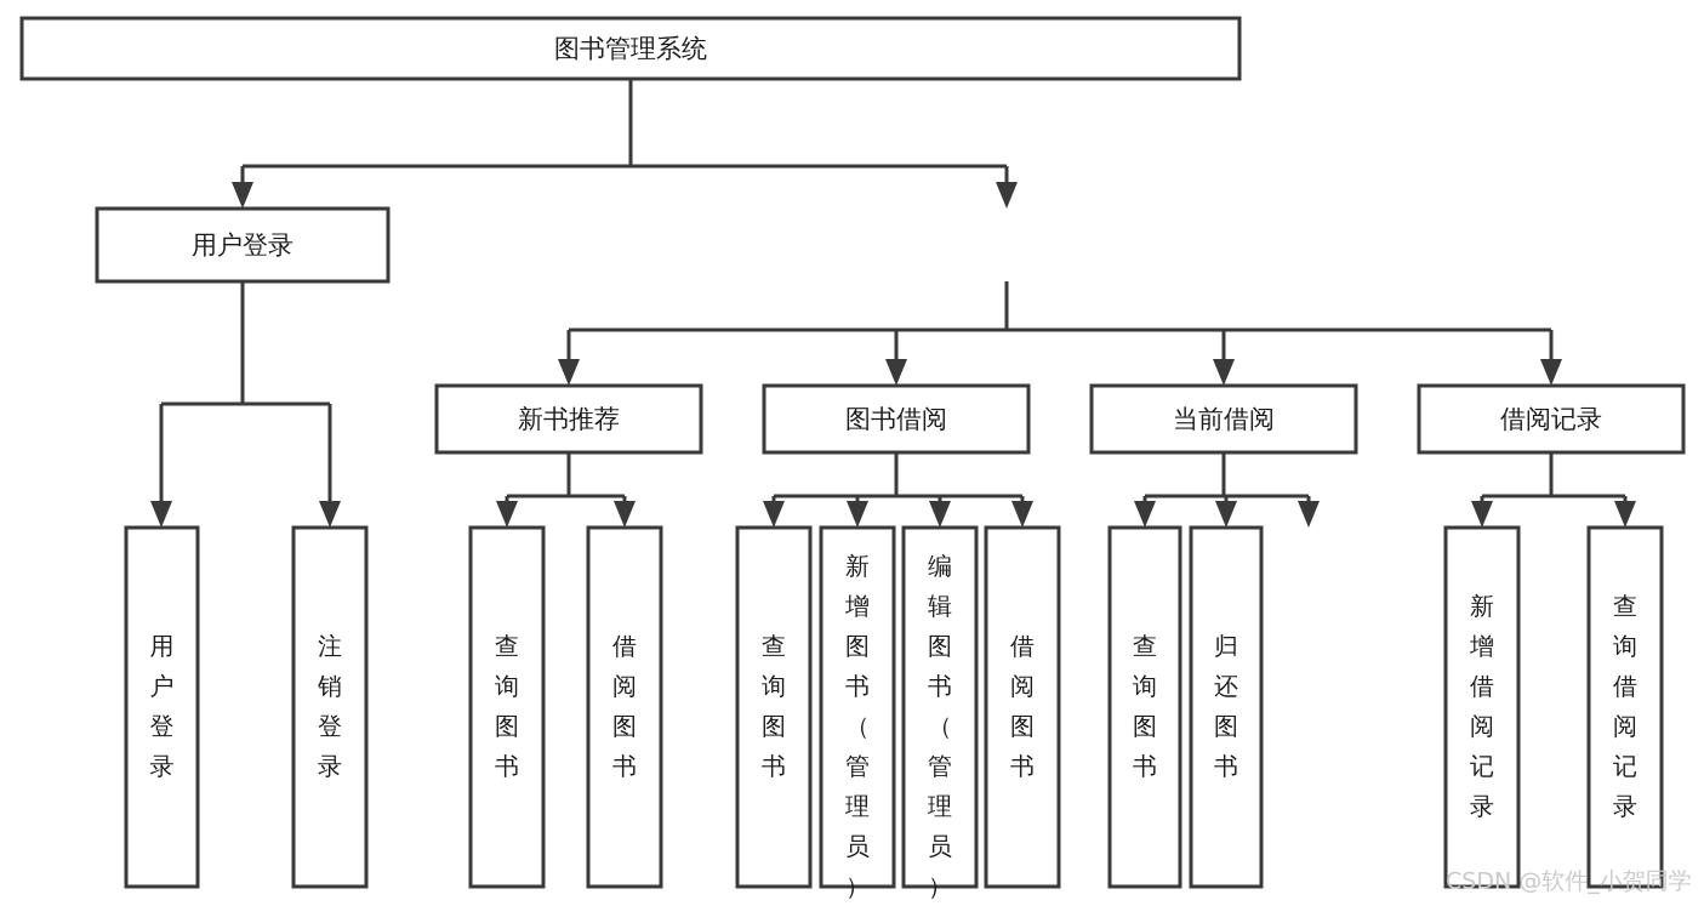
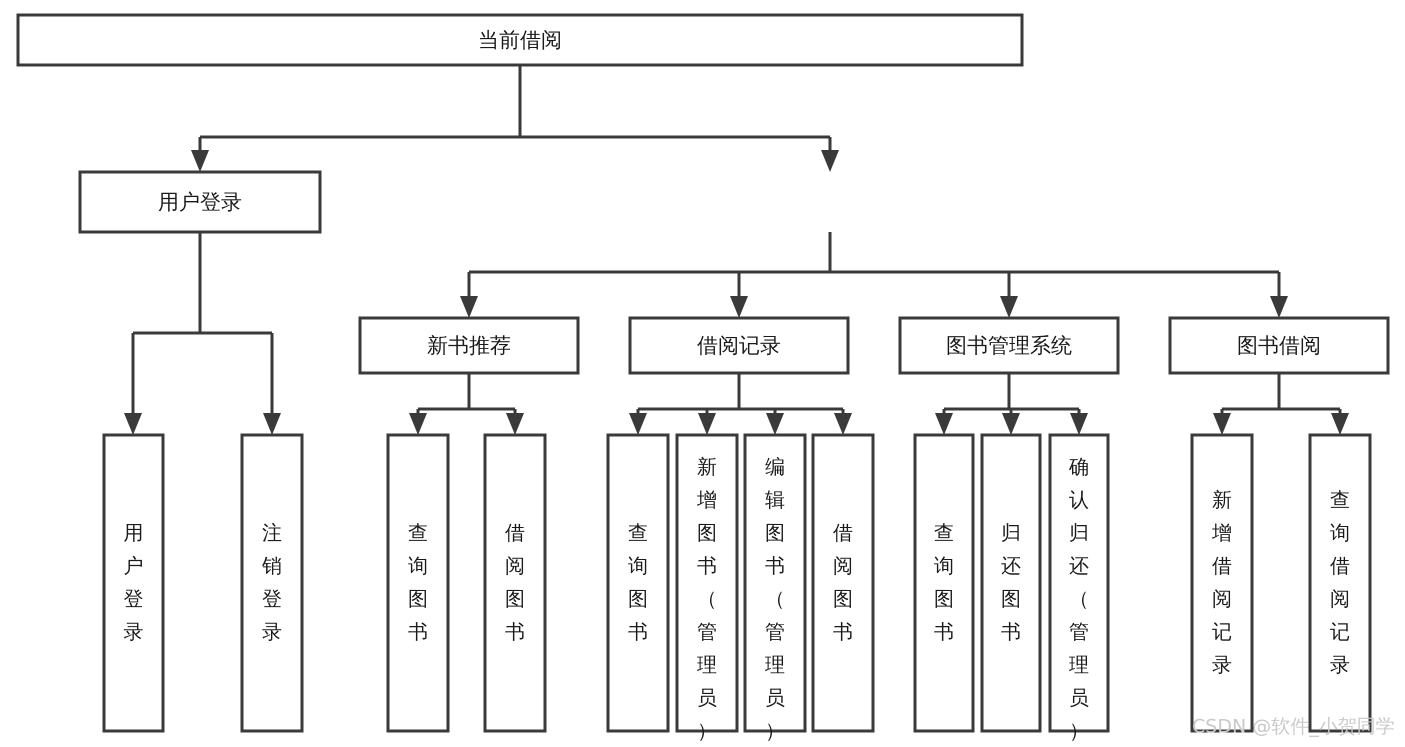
- 图书管理系统
+ 当前借阅
  用户登录
  新书推荐
- 图书借阅
+ 借阅记录
- 当前借阅
+ 图书管理系统
- 借阅记录
+ 图书借阅
  用户登录
  注销登录
  查询图书
  借阅图书
  查询图书
  新增图书（管理员）
  编辑图书（管理员）
  借阅图书
  查询图书
  归还图书
+ 确认归还（管理员）
  新增借阅记录
  查询借阅记录
  CSDN @软件_小贺同学
